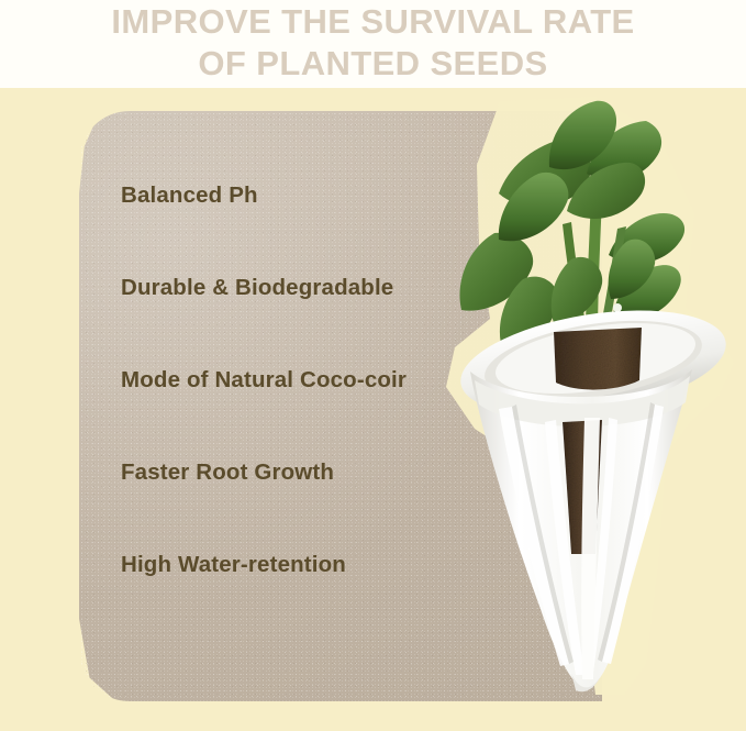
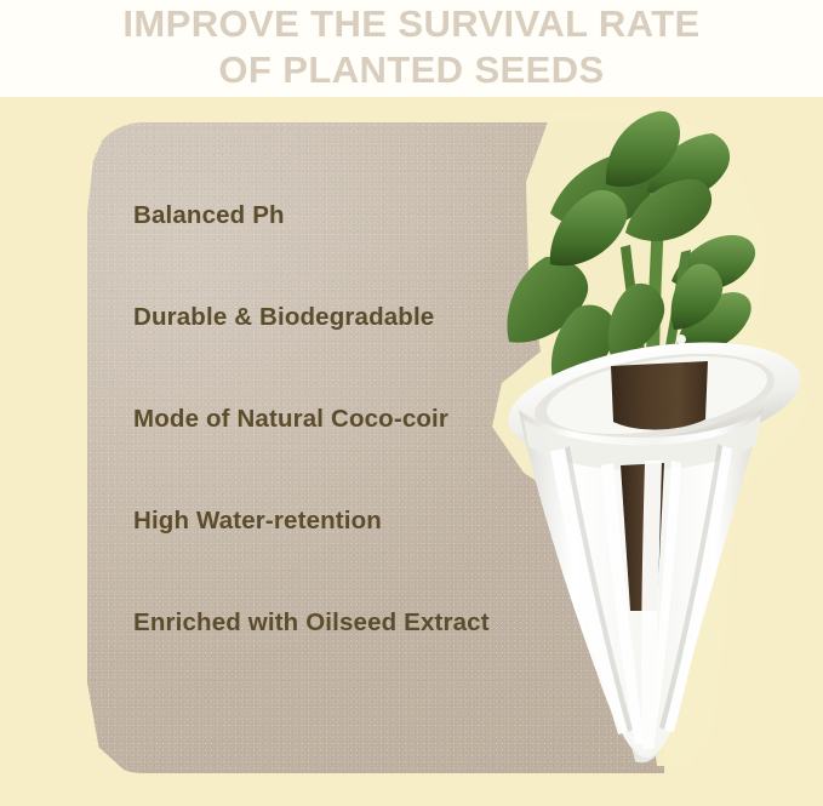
  Balanced Ph
  Durable & Biodegradable
  Mode of Natural Coco-coir
- Faster Root Growth
  High Water-retention
+ Enriched with Oilseed Extract
  IMPROVE THE SURVIVAL RATE
  OF PLANTED SEEDS
